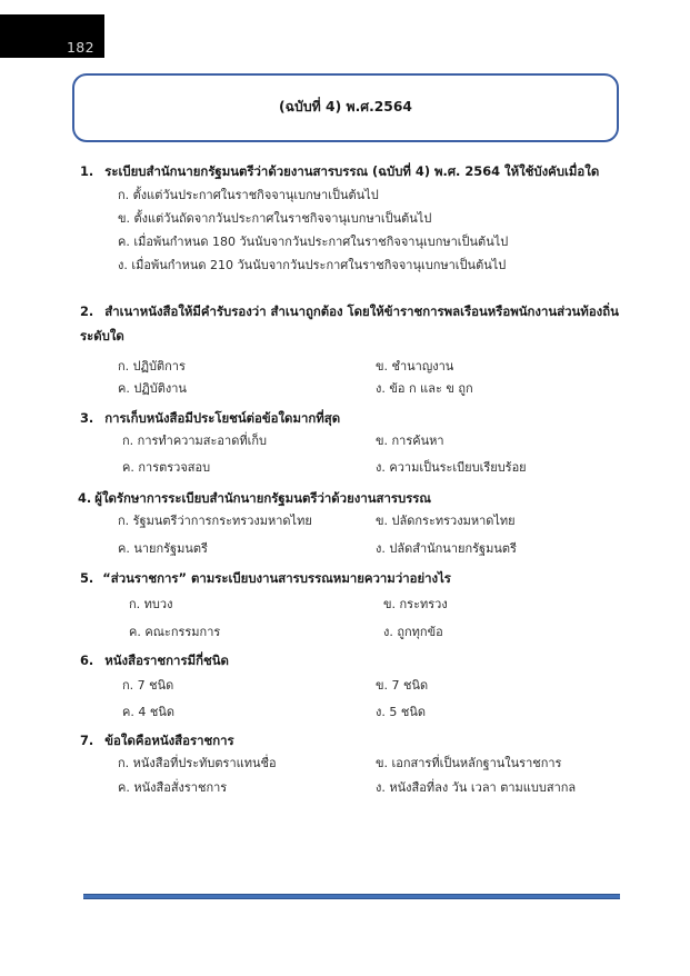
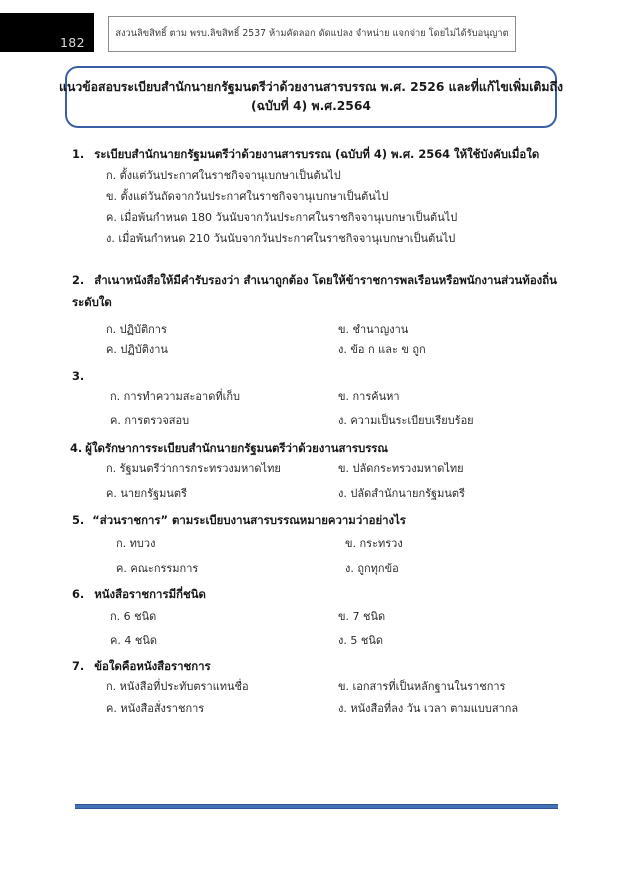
  182
+ สงวนลิขสิทธิ์ ตาม พรบ.ลิขสิทธิ์ 2537 ห้ามคัดลอก ดัดแปลง จำหน่าย แจกจ่าย โดยไม่ได้รับอนุญาต
+ แนวข้อสอบระเบียบสำนักนายกรัฐมนตรีว่าด้วยงานสารบรรณ พ.ศ. 2526 และที่แก้ไขเพิ่มเติมถึง
  (ฉบับที่ 4) พ.ศ.2564
  1.
  ระเบียบสำนักนายกรัฐมนตรีว่าด้วยงานสารบรรณ (ฉบับที่ 4) พ.ศ. 2564 ให้ใช้บังคับเมื่อใด
  ก. ตั้งแต่วันประกาศในราชกิจจานุเบกษาเป็นต้นไป
  ข. ตั้งแต่วันถัดจากวันประกาศในราชกิจจานุเบกษาเป็นต้นไป
  ค. เมื่อพ้นกำหนด 180 วันนับจากวันประกาศในราชกิจจานุเบกษาเป็นต้นไป
  ง. เมื่อพ้นกำหนด 210 วันนับจากวันประกาศในราชกิจจานุเบกษาเป็นต้นไป
  2.
  สำเนาหนังสือให้มีคำรับรองว่า สำเนาถูกต้อง โดยให้ข้าราชการพลเรือนหรือพนักงานส่วนท้องถิ่น
  ระดับใด
  ก. ปฏิบัติการ
  ข. ชำนาญงาน
  ค. ปฏิบัติงาน
  ง. ข้อ ก และ ข ถูก
  3.
- การเก็บหนังสือมีประโยชน์ต่อข้อใดมากที่สุด
  ก. การทำความสะอาดที่เก็บ
  ข. การค้นหา
  ค. การตรวจสอบ
  ง. ความเป็นระเบียบเรียบร้อย
  4.
  ผู้ใดรักษาการระเบียบสำนักนายกรัฐมนตรีว่าด้วยงานสารบรรณ
  ก. รัฐมนตรีว่าการกระทรวงมหาดไทย
  ข. ปลัดกระทรวงมหาดไทย
  ค. นายกรัฐมนตรี
  ง. ปลัดสำนักนายกรัฐมนตรี
  5.
  “ส่วนราชการ” ตามระเบียบงานสารบรรณหมายความว่าอย่างไร
  ก. ทบวง
  ข. กระทรวง
  ค. คณะกรรมการ
  ง. ถูกทุกข้อ
  6.
  หนังสือราชการมีกี่ชนิด
- ก. 7 ชนิด
+ ก. 6 ชนิด
  ข. 7 ชนิด
  ค. 4 ชนิด
  ง. 5 ชนิด
  7.
  ข้อใดคือหนังสือราชการ
  ก. หนังสือที่ประทับตราแทนชื่อ
  ข. เอกสารที่เป็นหลักฐานในราชการ
  ค. หนังสือสั่งราชการ
  ง. หนังสือที่ลง วัน เวลา ตามแบบสากล
